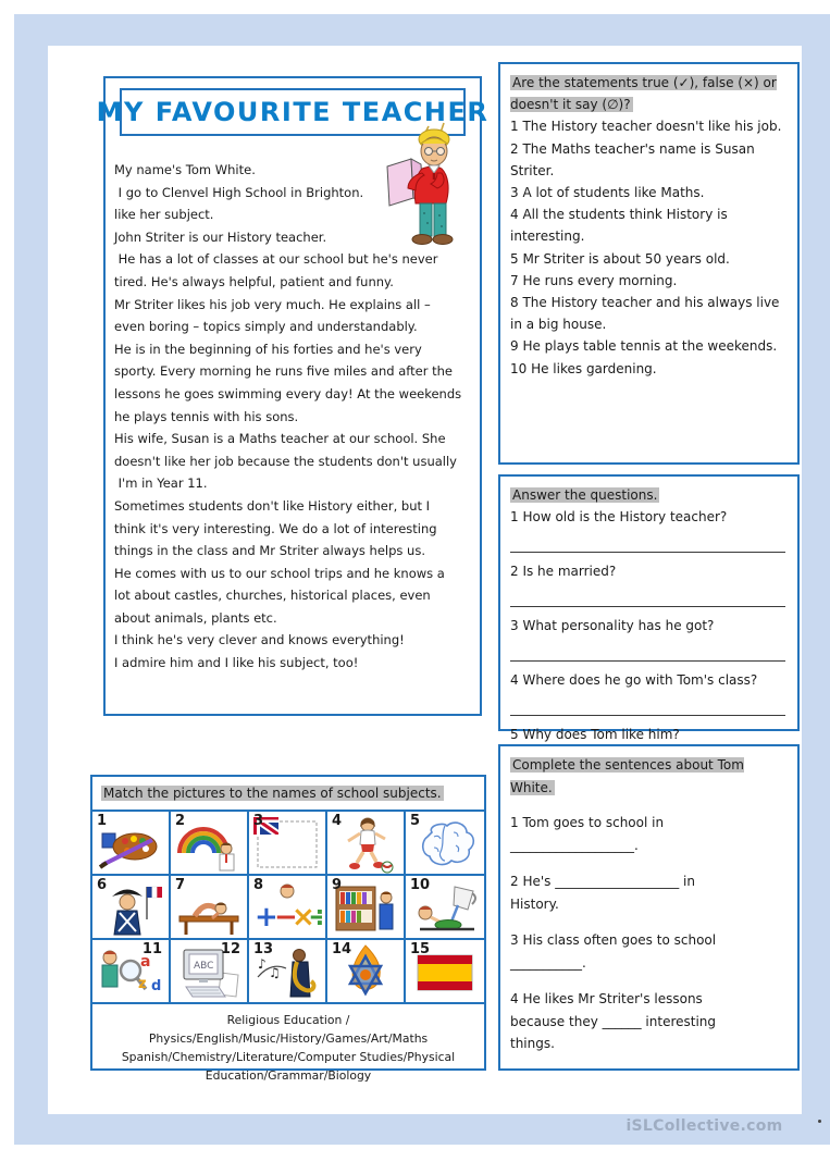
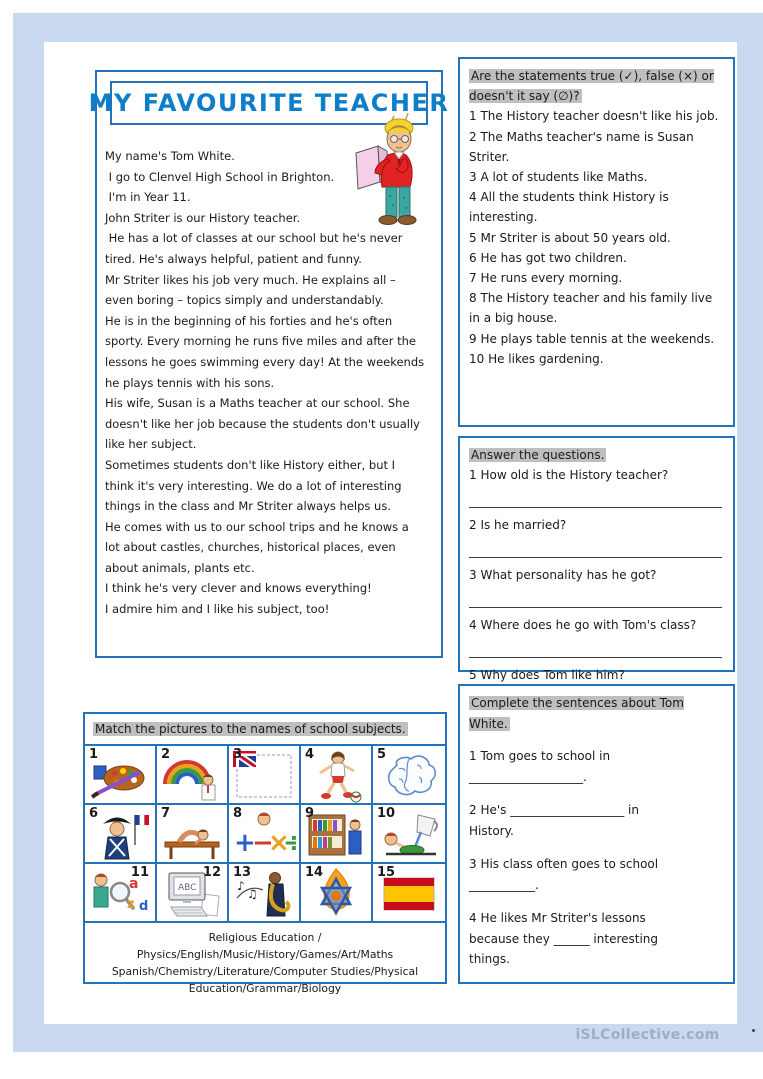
  MY FAVOURITE TEACHER
  My name's Tom White.
  I go to Clenvel High School in Brighton.
- like her subject.
+ I'm in Year 11.
  John Striter is our History teacher.
  He has a lot of classes at our school but he's never
  tired. He's always helpful, patient and funny.
  Mr Striter likes his job very much. He explains all –
  even boring – topics simply and understandably.
- He is in the beginning of his forties and he's very
+ He is in the beginning of his forties and he's often
  sporty. Every morning he runs five miles and after the
  lessons he goes swimming every day! At the weekends
  he plays tennis with his sons.
  His wife, Susan is a Maths teacher at our school. She
  doesn't like her job because the students don't usually
- I'm in Year 11.
+ like her subject.
  Sometimes students don't like History either, but I
  think it's very interesting. We do a lot of interesting
  things in the class and Mr Striter always helps us.
  He comes with us to our school trips and he knows a
  lot about castles, churches, historical places, even
  about animals, plants etc.
  I think he's very clever and knows everything!
  I admire him and I like his subject, too!
  Are the statements true (✓), false (×) or doesn't it say (∅)?
  1 The History teacher doesn't like his job.
  2 The Maths teacher's name is Susan Striter.
  3 A lot of students like Maths.
  4 All the students think History is interesting.
  5 Mr Striter is about 50 years old.
+ 6 He has got two children.
  7 He runs every morning.
- 8 The History teacher and his always live in a big house.
+ 8 The History teacher and his family live in a big house.
  9 He plays table tennis at the weekends.
  10 He likes gardening.
  Answer the questions.
  1 How old is the History teacher?
  2 Is he married?
  3 What personality has he got?
  4 Where does he go with Tom's class?
  5 Why does Tom like him?
  Complete the sentences about Tom White.
  1 Tom goes to school in
  ___________________.
  2 He's ___________________ in
  History.
  3 His class often goes to school
  ___________.
  4 He likes Mr Striter's lessons
  because they ______ interesting
  things.
  Match the pictures to the names of school subjects.
  1
  2
  3
  4
  5
  6
  7
  8
  +
  −
  ×
  ÷
  9
  10
  11
  a
  z
  d
  12
  ABC
  13
  ♪
  ♫
  14
  15
  Religious Education / Physics/English/Music/History/Games/Art/Maths
  Spanish/Chemistry/Literature/Computer Studies/Physical
  Education/Grammar/Biology
  iSLCollective.com
